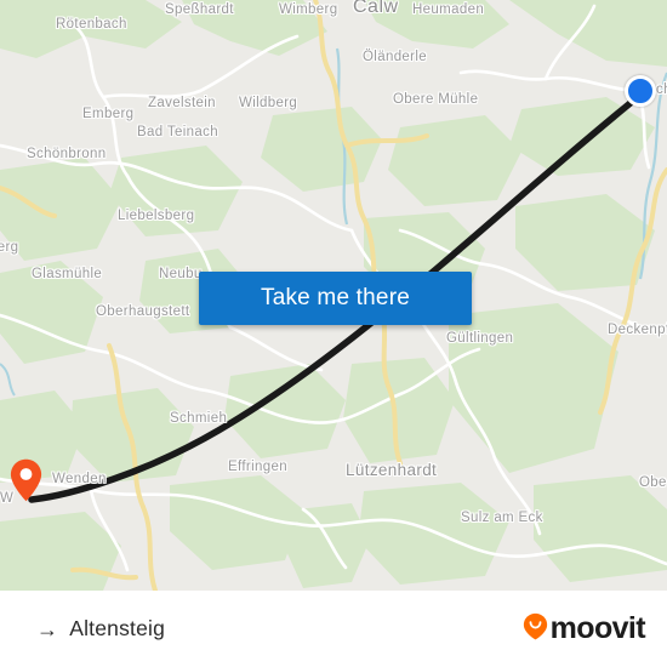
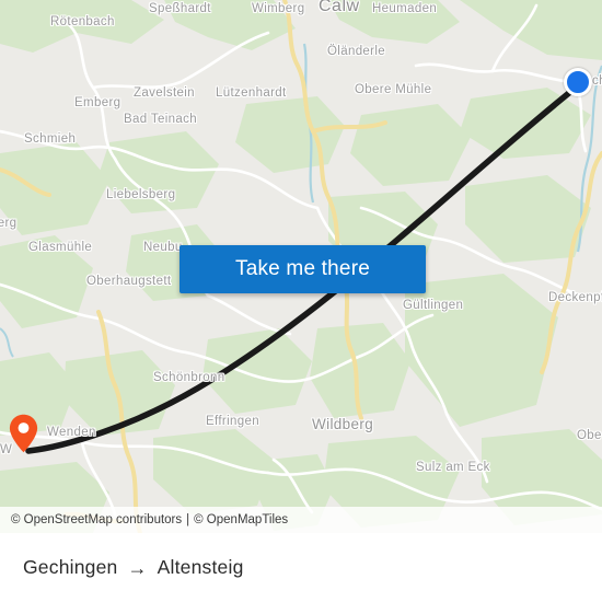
  Rötenbach
  Speßhardt
  Wimberg
  Calw
  Heumaden
  Öländerle
  Zavelstein
- Wildberg
+ Lützenhardt
  Obere Mühle
  Emberg
  Bad Teinach
- Schönbronn
+ Schmieh
  Liebelsberg
  erg
  Glasmühle
  Neub
  Oberhaugstett
  Gültlingen
  Deckenp
- Schmieh
+ Schönbronn
  Effringen
- Lützenhardt
+ Wildberg
  Wenden
  W
  Obe
  Sulz am Eck
  Take me there
+ © OpenStreetMap contributors
+ |
+ © OpenMapTiles
+ Gechingen
  →
  Altensteig
- moovit
